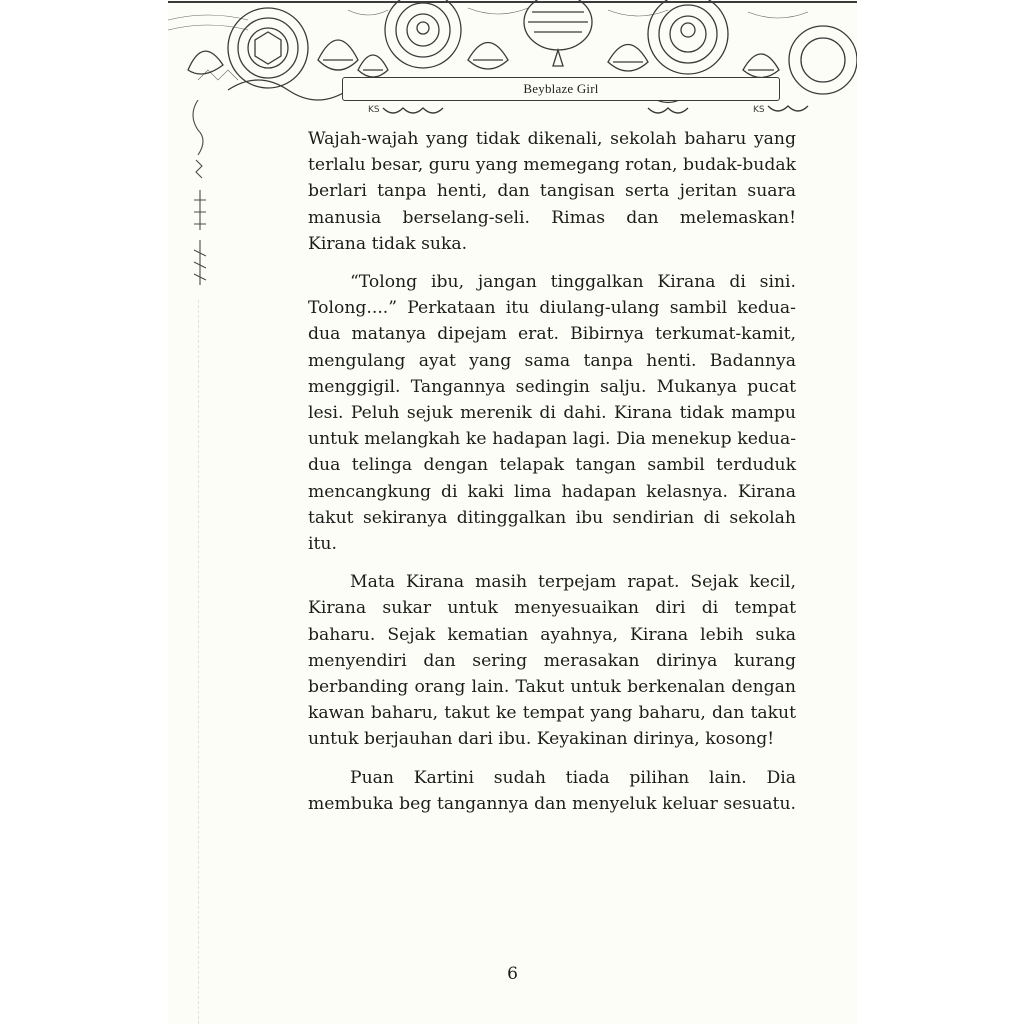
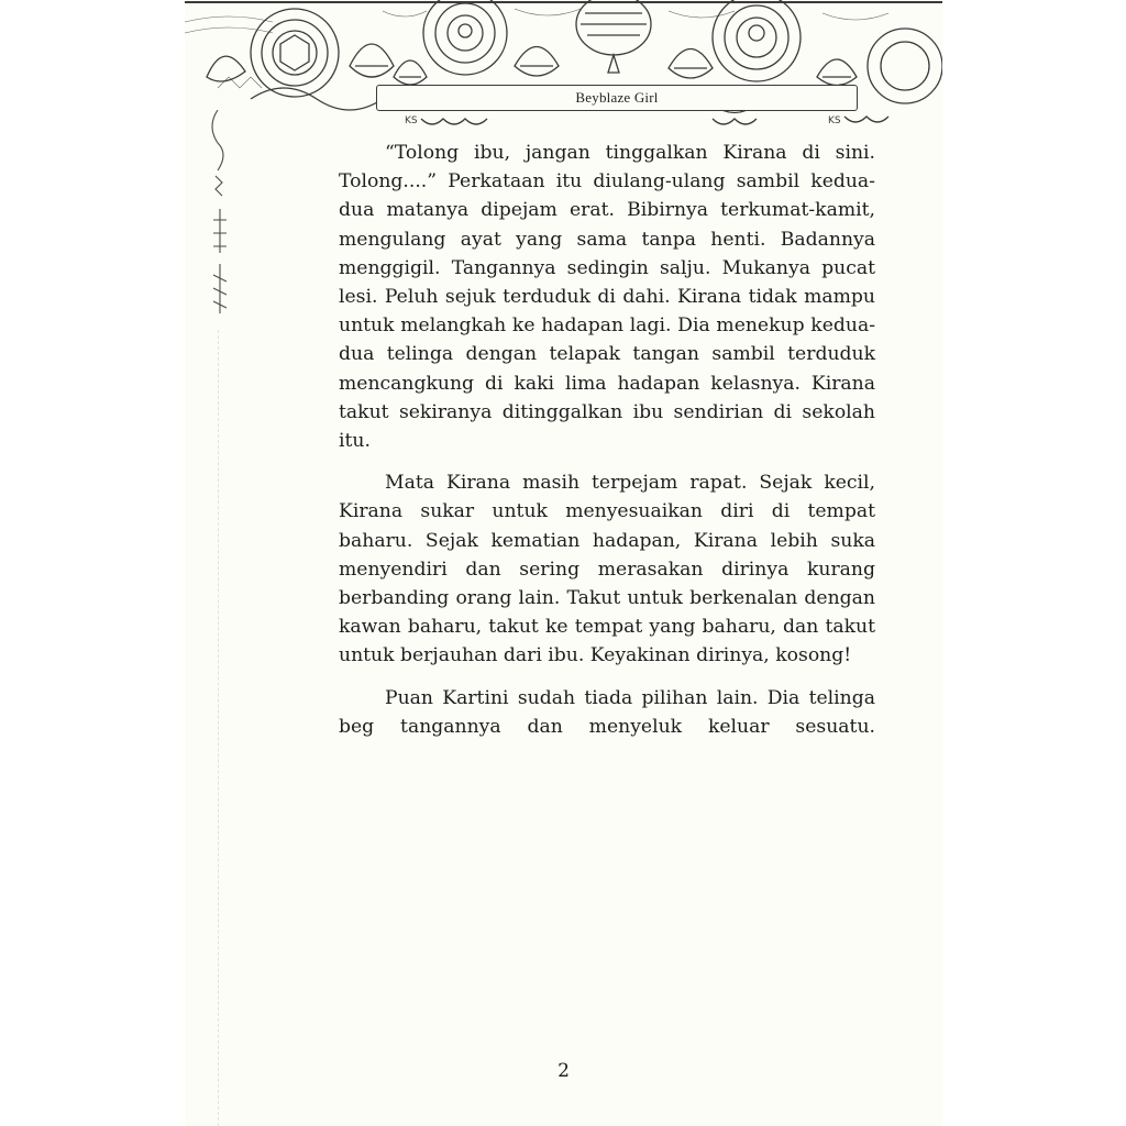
  KS
  KS
  Beyblaze Girl
- Wajah-wajah yang tidak dikenali, sekolah baharu yang terlalu besar, guru yang memegang rotan, budak-budak berlari tanpa henti, dan tangisan serta jeritan suara manusia berselang-seli. Rimas dan melemaskan! Kirana tidak suka.
- “Tolong ibu, jangan tinggalkan Kirana di sini. Tolong....” Perkataan itu diulang-ulang sambil kedua-dua matanya dipejam erat. Bibirnya terkumat-kamit, mengulang ayat yang sama tanpa henti. Badannya menggigil. Tangannya sedingin salju. Mukanya pucat lesi. Peluh sejuk merenik di dahi. Kirana tidak mampu untuk melangkah ke hadapan lagi. Dia menekup kedua-dua telinga dengan telapak tangan sambil terduduk mencangkung di kaki lima hadapan kelasnya. Kirana takut sekiranya ditinggalkan ibu sendirian di sekolah itu.
+ “Tolong ibu, jangan tinggalkan Kirana di sini. Tolong....” Perkataan itu diulang-ulang sambil kedua-dua matanya dipejam erat. Bibirnya terkumat-kamit, mengulang ayat yang sama tanpa henti. Badannya menggigil. Tangannya sedingin salju. Mukanya pucat lesi. Peluh sejuk terduduk di dahi. Kirana tidak mampu untuk melangkah ke hadapan lagi. Dia menekup kedua-dua telinga dengan telapak tangan sambil terduduk mencangkung di kaki lima hadapan kelasnya. Kirana takut sekiranya ditinggalkan ibu sendirian di sekolah itu.
- Mata Kirana masih terpejam rapat. Sejak kecil, Kirana sukar untuk menyesuaikan diri di tempat baharu. Sejak kematian ayahnya, Kirana lebih suka menyendiri dan sering merasakan dirinya kurang berbanding orang lain. Takut untuk berkenalan dengan kawan baharu, takut ke tempat yang baharu, dan takut untuk berjauhan dari ibu. Keyakinan dirinya, kosong!
+ Mata Kirana masih terpejam rapat. Sejak kecil, Kirana sukar untuk menyesuaikan diri di tempat baharu. Sejak kematian hadapan, Kirana lebih suka menyendiri dan sering merasakan dirinya kurang berbanding orang lain. Takut untuk berkenalan dengan kawan baharu, takut ke tempat yang baharu, dan takut untuk berjauhan dari ibu. Keyakinan dirinya, kosong!
- Puan Kartini sudah tiada pilihan lain. Dia membuka beg tangannya dan menyeluk keluar sesuatu.
+ Puan Kartini sudah tiada pilihan lain. Dia telinga beg tangannya dan menyeluk keluar sesuatu.
- 6
+ 2
